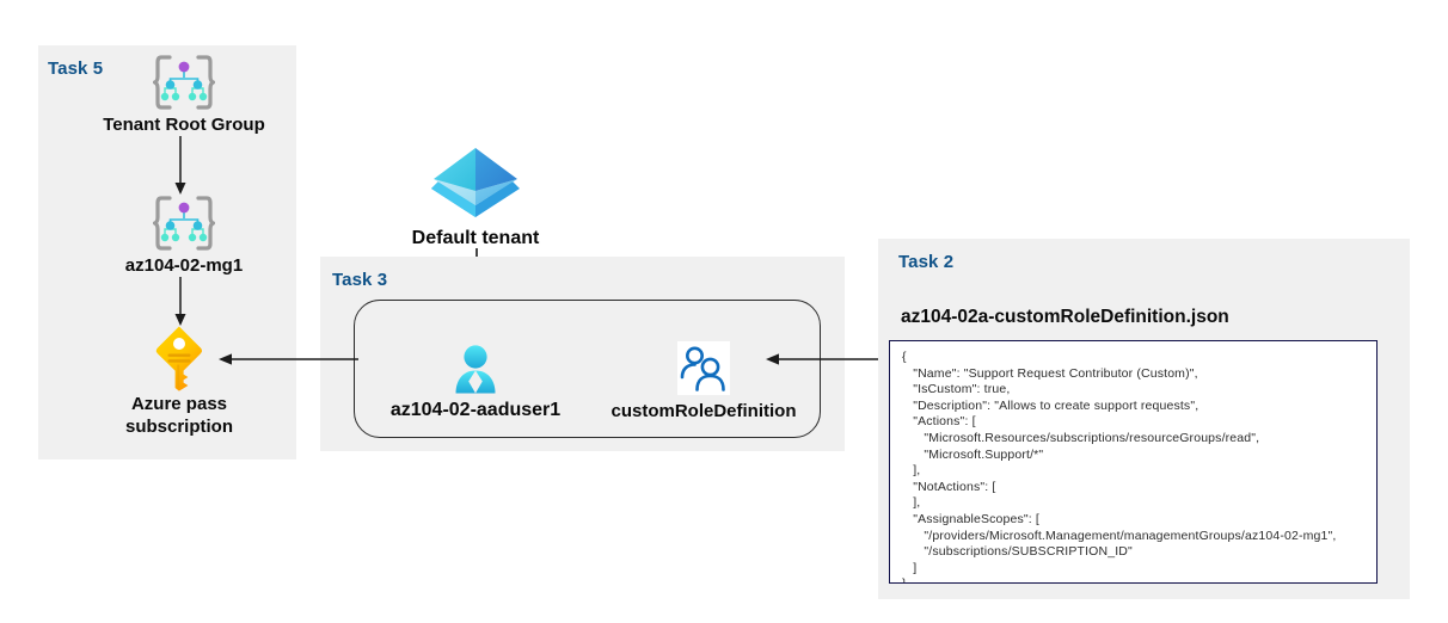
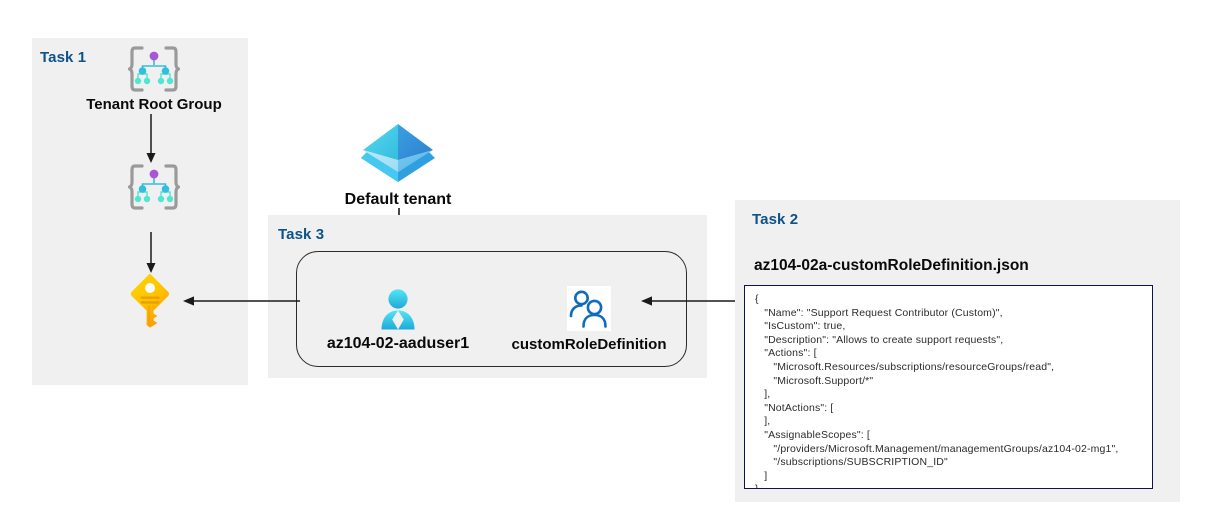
- Task 5
+ Task 1
  Tenant Root Group
- az104-02-mg1
- Azure pass
- subscription
  Default tenant
  Task 3
  az104-02-aaduser1
  customRoleDefinition
  Task 2
  az104-02a-customRoleDefinition.json
  {
  "Name": "Support Request Contributor (Custom)",
  "IsCustom": true,
  "Description": "Allows to create support requests",
  "Actions": [
  "Microsoft.Resources/subscriptions/resourceGroups/read",
  "Microsoft.Support/*"
  ],
  "NotActions": [
  ],
  "AssignableScopes": [
  "/providers/Microsoft.Management/managementGroups/az104-02-mg1",
  "/subscriptions/SUBSCRIPTION_ID"
  ]
